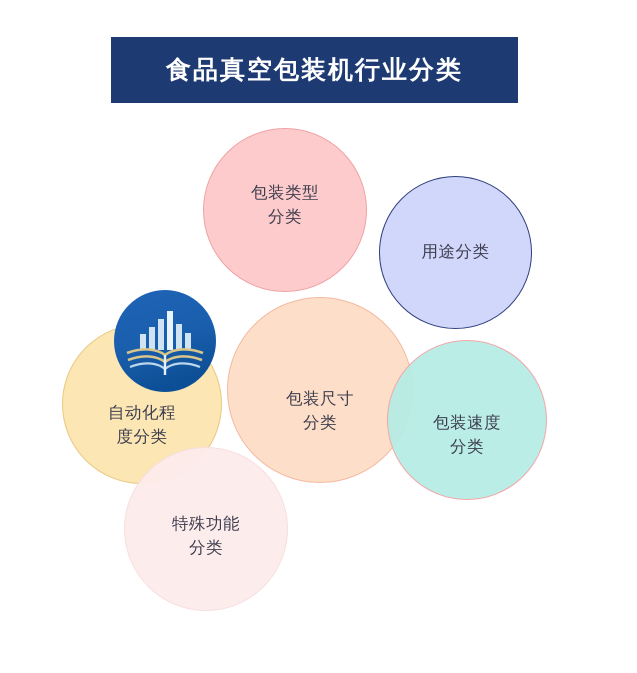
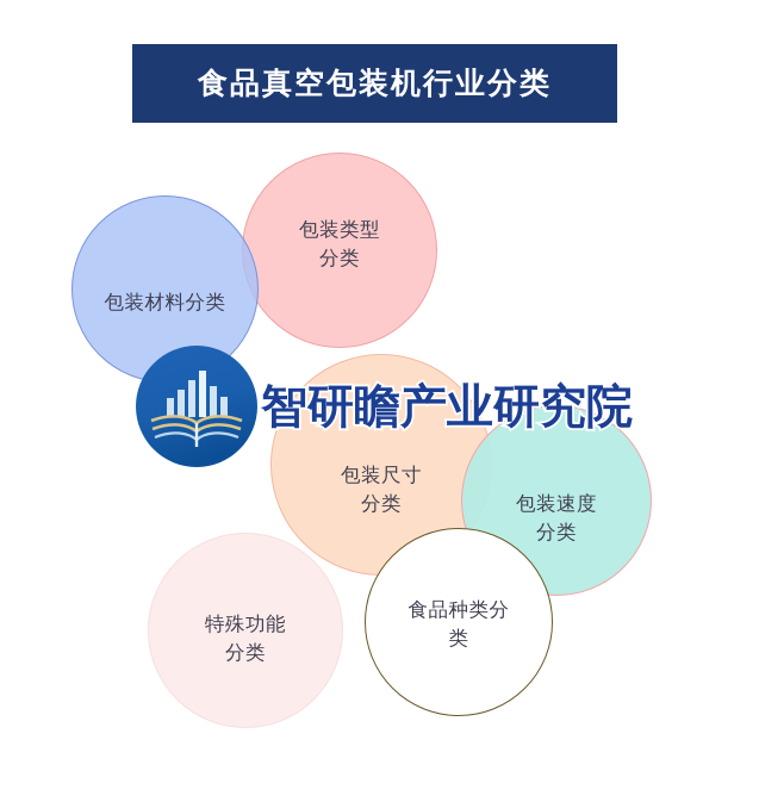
+ 包装材料分类
  包装类型
  分类
- 用途分类
- 自动化程
- 度分类
  包装尺寸
  分类
  包装速度
  分类
  特殊功能
  分类
+ 食品种类分
+ 类
+ 智研瞻产业研究院
  食品真空包装机行业分类
